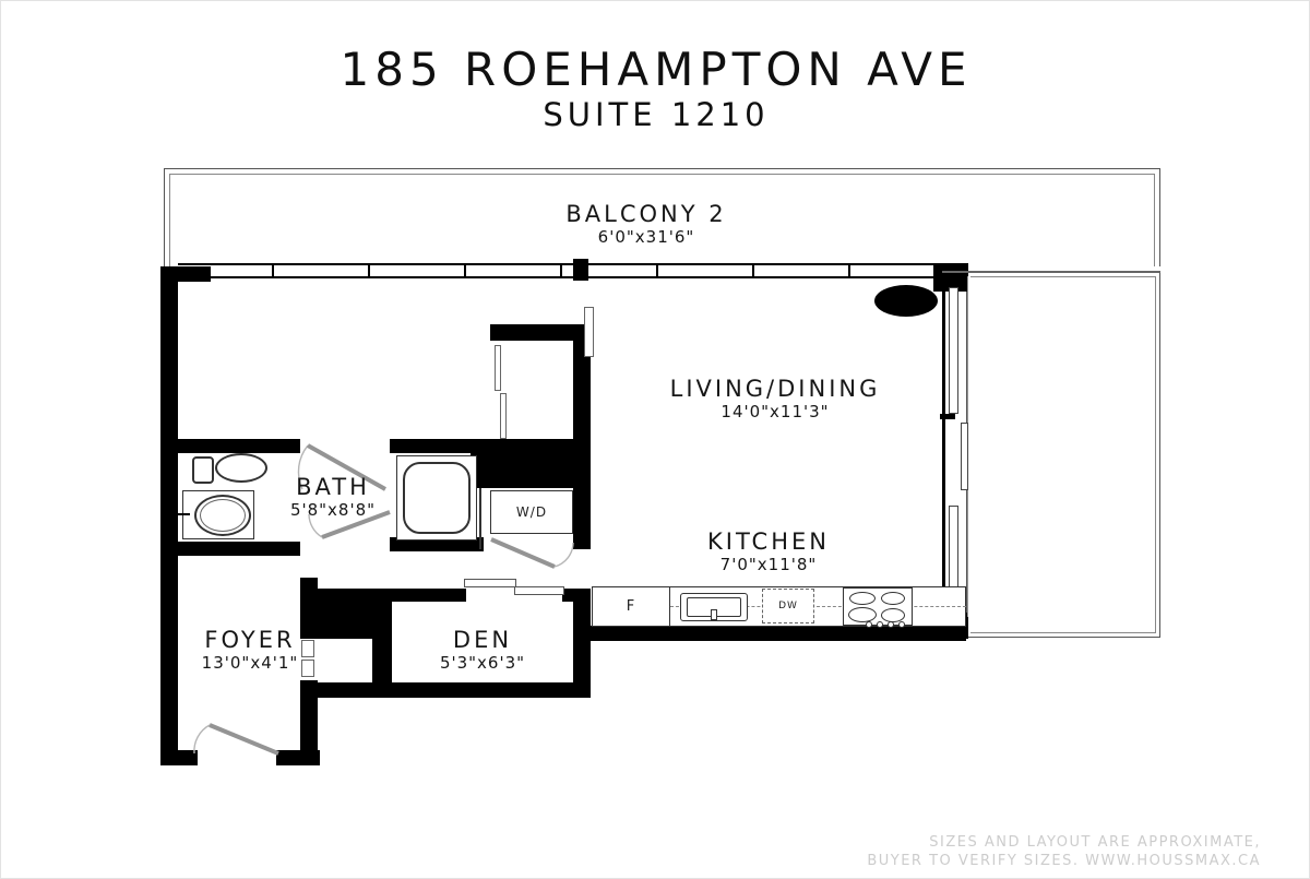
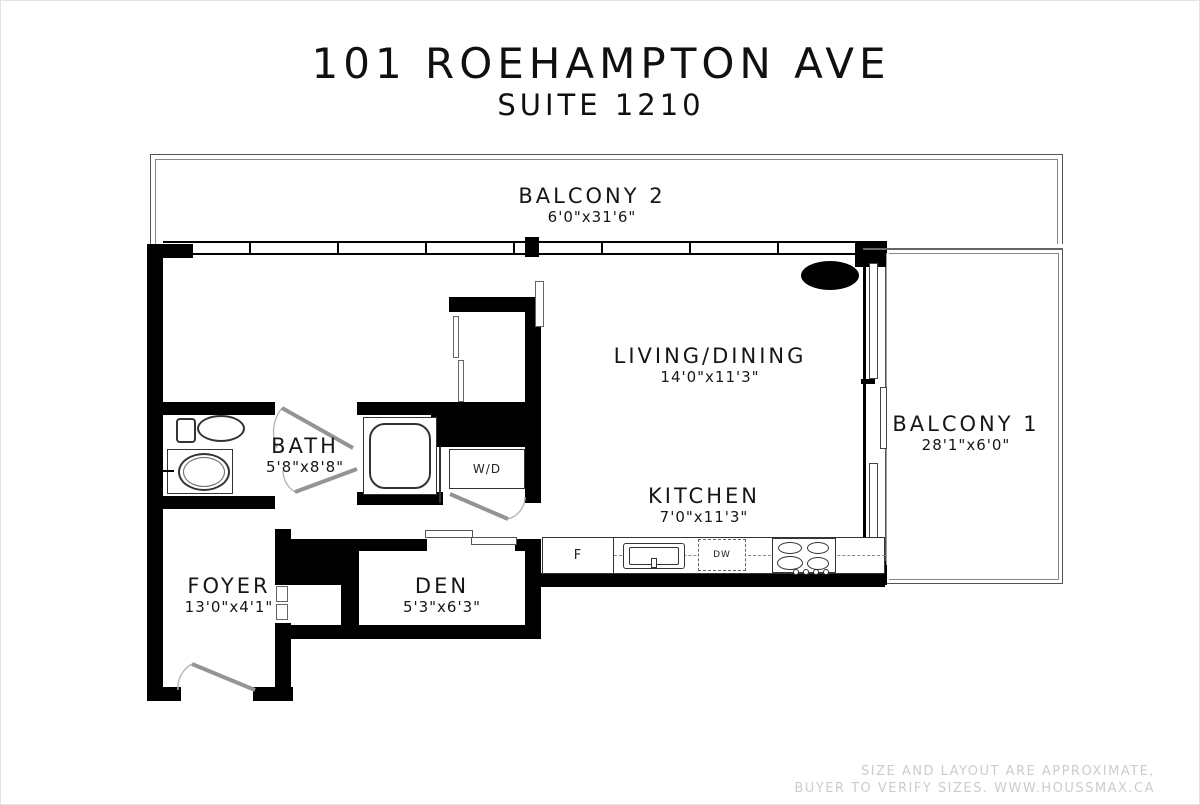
- 185 ROEHAMPTON AVE
+ 101 ROEHAMPTON AVE
  SUITE 1210
  W/D
  F
  DW
  BALCONY 2
  6'0"x31'6"
  LIVING/DINING
  14'0"x11'3"
  BATH
  5'8"x8'8"
  KITCHEN
- 7'0"x11'8"
+ 7'0"x11'3"
+ BALCONY 1
+ 28'1"x6'0"
  FOYER
  13'0"x4'1"
  DEN
  5'3"x6'3"
- SIZES AND LAYOUT ARE APPROXIMATE,
+ SIZE AND LAYOUT ARE APPROXIMATE,
  BUYER TO VERIFY SIZES. WWW.HOUSSMAX.CA
